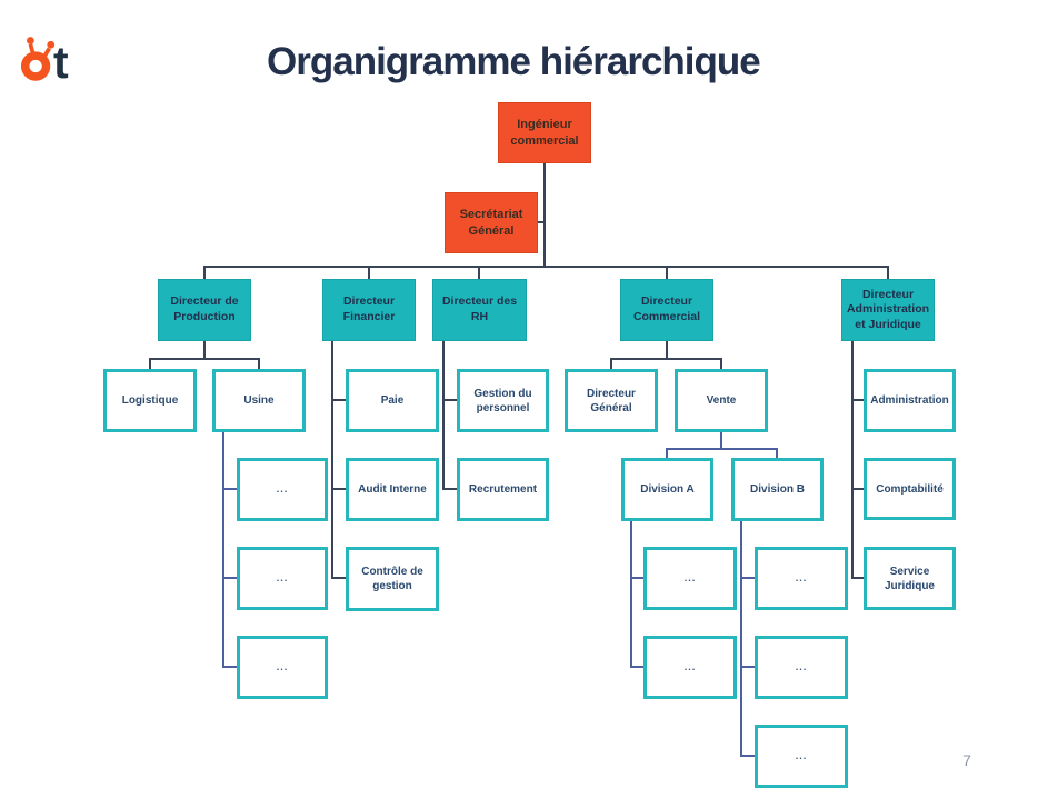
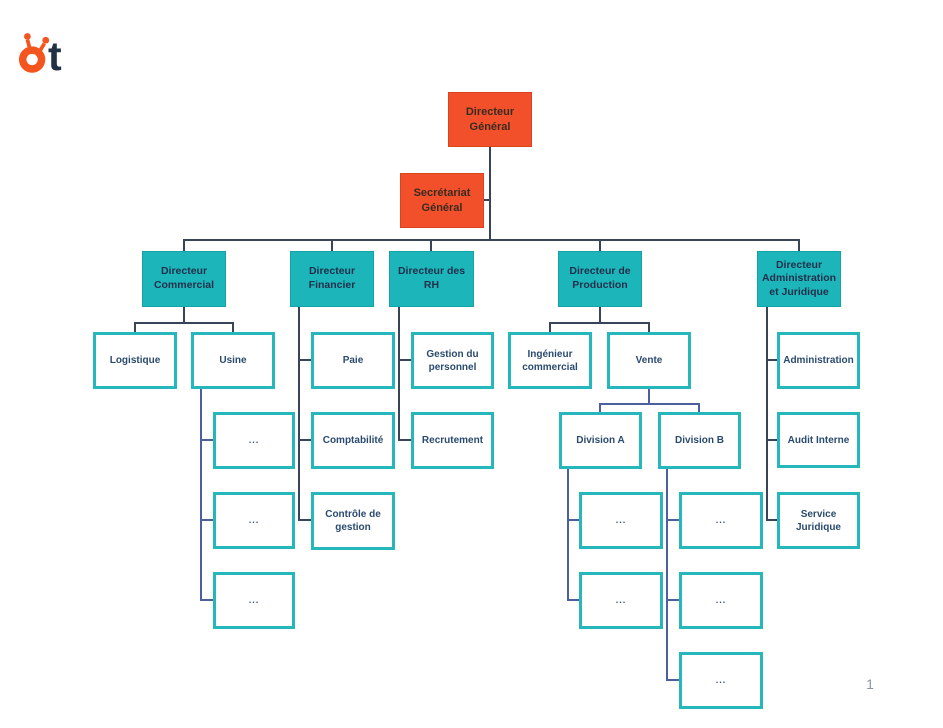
  t
- Organigramme hiérarchique
- Ingénieur commercial
+ Directeur Général
  Secrétariat Général
- Directeur de Production
+ Directeur Commercial
  Directeur Financier
  Directeur des RH
- Directeur Commercial
+ Directeur de Production
  Directeur Administration et Juridique
  Logistique
  Usine
  Paie
  Gestion du personnel
- Directeur Général
+ Ingénieur commercial
  Vente
  Administration
  ...
- Audit Interne
+ Comptabilité
  Recrutement
  Division A
  Division B
- Comptabilité
+ Audit Interne
  ...
  Contrôle de gestion
  ...
  ...
  Service Juridique
  ...
  ...
  ...
  ...
- 7
+ 1
